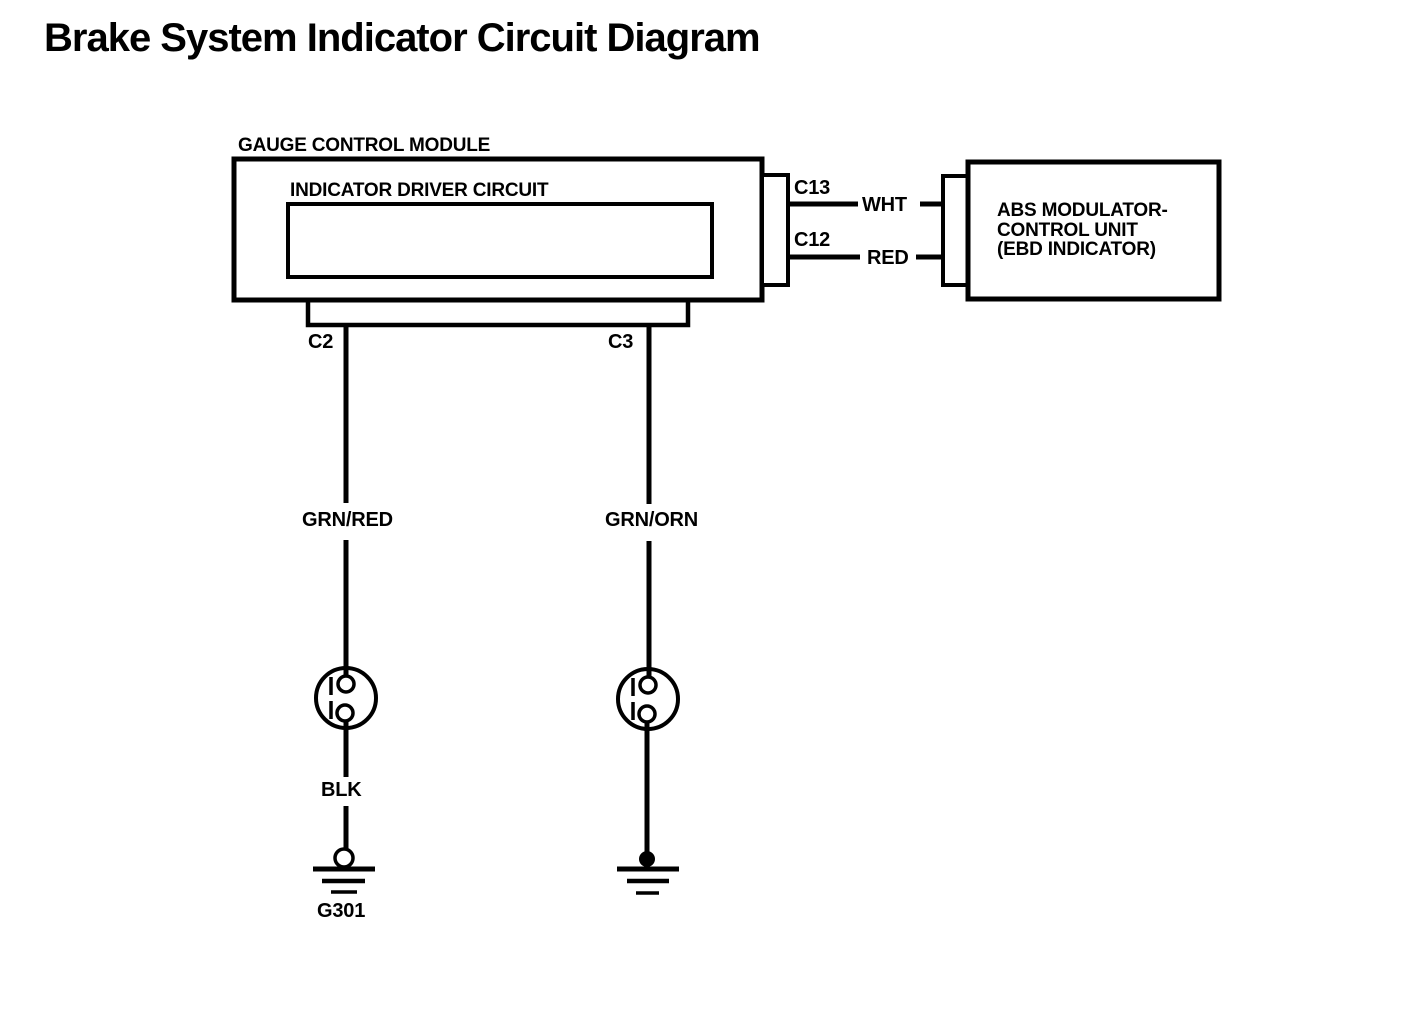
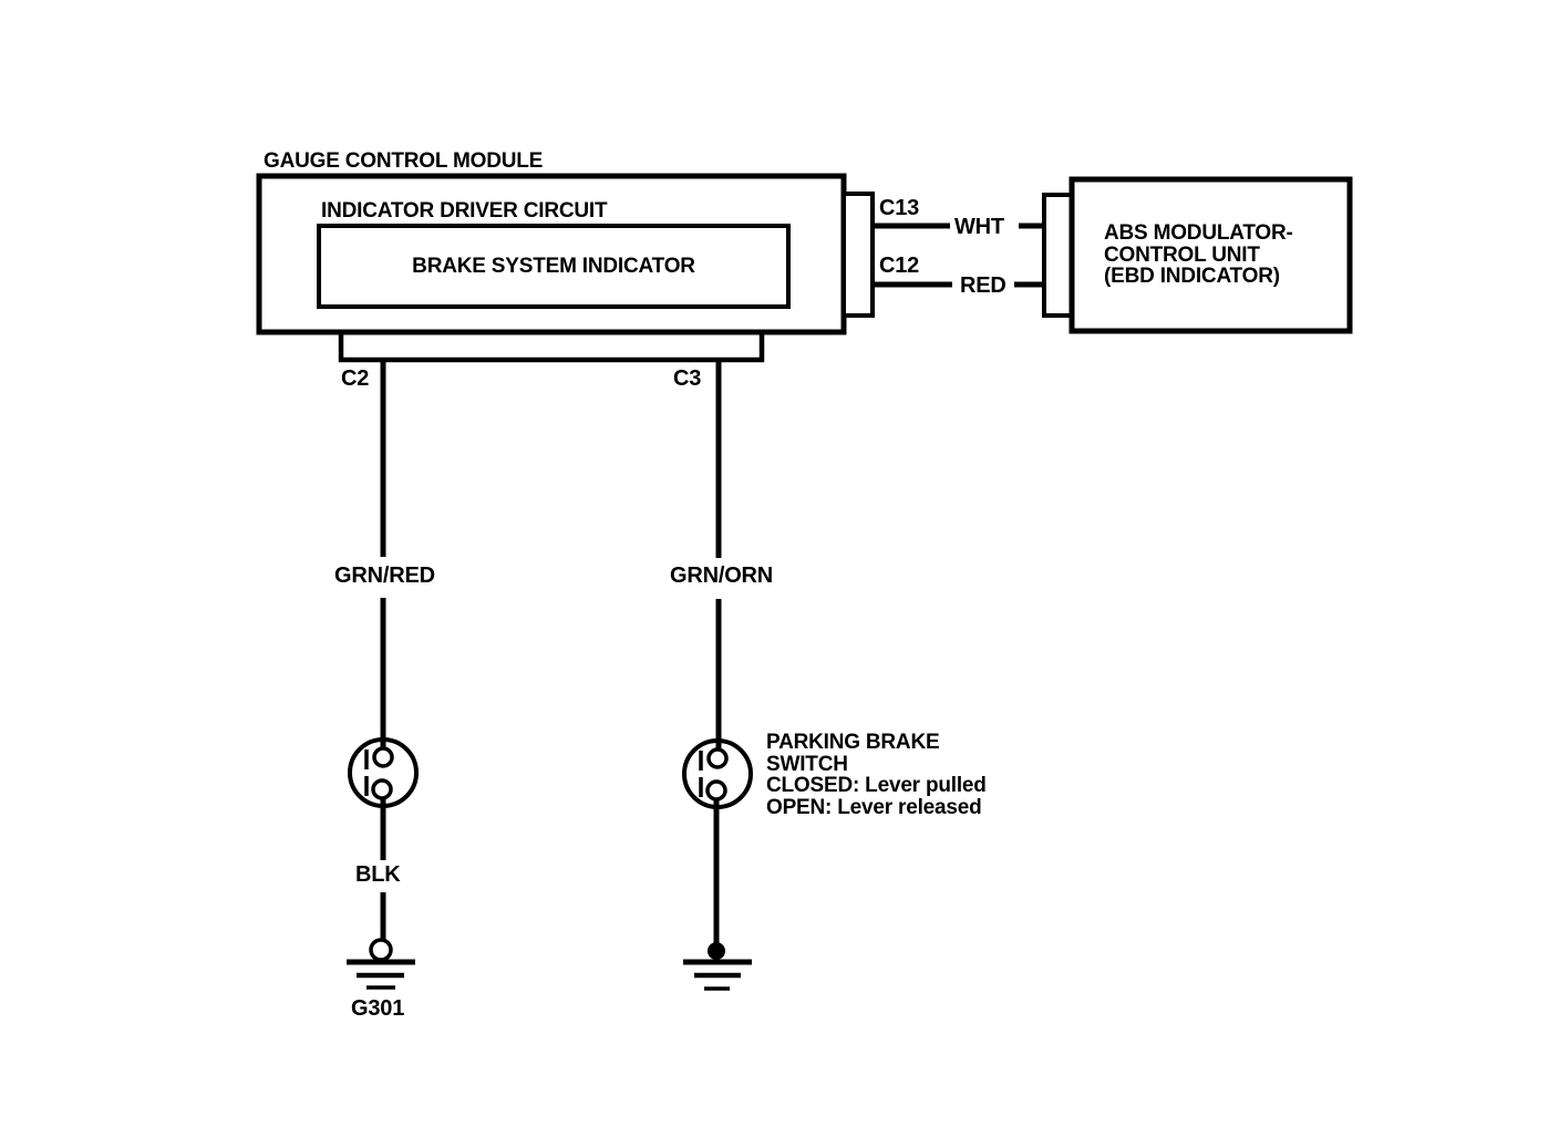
- Brake System Indicator Circuit Diagram
  GAUGE CONTROL MODULE
  INDICATOR DRIVER CIRCUIT
+ BRAKE SYSTEM INDICATOR
  C13
  C12
  WHT
  RED
  ABS MODULATOR-
  CONTROL UNIT
  (EBD INDICATOR)
  C2
  C3
  GRN/RED
  GRN/ORN
+ PARKING BRAKE
+ SWITCH
+ CLOSED: Lever pulled
+ OPEN: Lever released
  BLK
  G301
